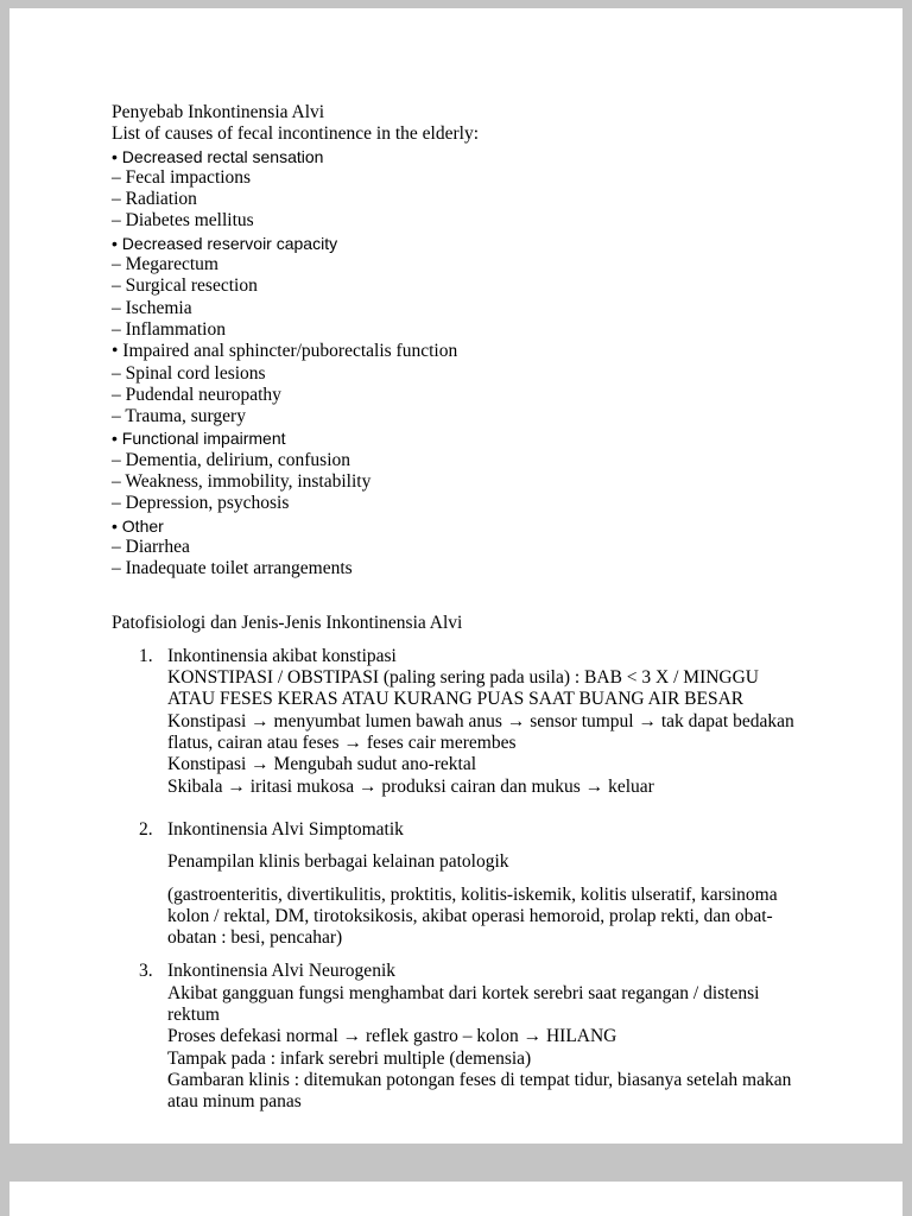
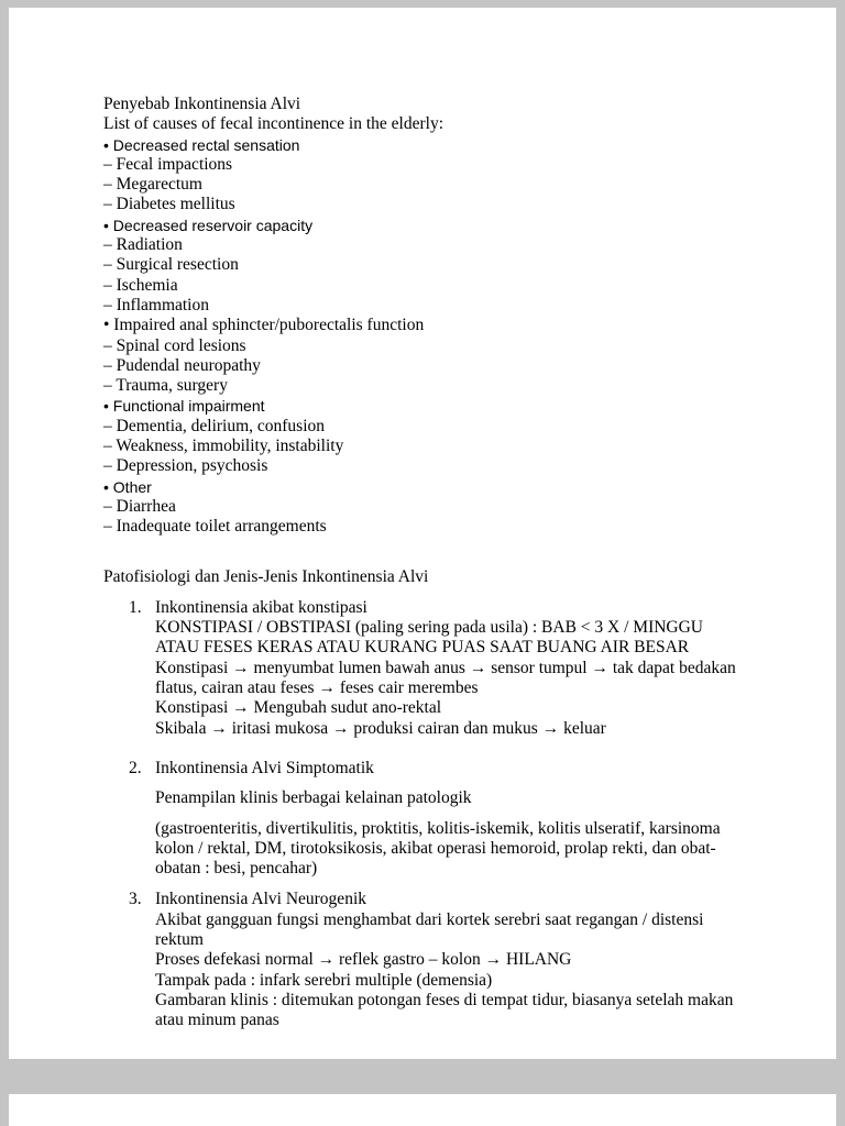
  Penyebab Inkontinensia Alvi
  List of causes of fecal incontinence in the elderly:
  • Decreased rectal sensation
  – Fecal impactions
- – Radiation
+ – Megarectum
  – Diabetes mellitus
  • Decreased reservoir capacity
- – Megarectum
+ – Radiation
  – Surgical resection
  – Ischemia
  – Inflammation
  • Impaired anal sphincter/puborectalis function
  – Spinal cord lesions
  – Pudendal neuropathy
  – Trauma, surgery
  • Functional impairment
  – Dementia, delirium, confusion
  – Weakness, immobility, instability
  – Depression, psychosis
  • Other
  – Diarrhea
  – Inadequate toilet arrangements
  Patofisiologi dan Jenis-Jenis Inkontinensia Alvi
  1.
  Inkontinensia akibat konstipasi
  KONSTIPASI / OBSTIPASI (paling sering pada usila) : BAB < 3 X / MINGGU ATAU FESES KERAS ATAU KURANG PUAS SAAT BUANG AIR BESAR
  Konstipasi → menyumbat lumen bawah anus → sensor tumpul → tak dapat bedakan flatus, cairan atau feses → feses cair merembes
  Konstipasi → Mengubah sudut ano-rektal
  Skibala → iritasi mukosa → produksi cairan dan mukus → keluar
  2.
  Inkontinensia Alvi Simptomatik
  Penampilan klinis berbagai kelainan patologik
  (gastroenteritis, divertikulitis, proktitis, kolitis-iskemik, kolitis ulseratif, karsinoma kolon / rektal, DM, tirotoksikosis, akibat operasi hemoroid, prolap rekti, dan obat-obatan : besi, pencahar)
  3.
  Inkontinensia Alvi Neurogenik
  Akibat gangguan fungsi menghambat dari kortek serebri saat regangan / distensi rektum
  Proses defekasi normal → reflek gastro – kolon → HILANG
  Tampak pada : infark serebri multiple (demensia)
  Gambaran klinis : ditemukan potongan feses di tempat tidur, biasanya setelah makan atau minum panas
